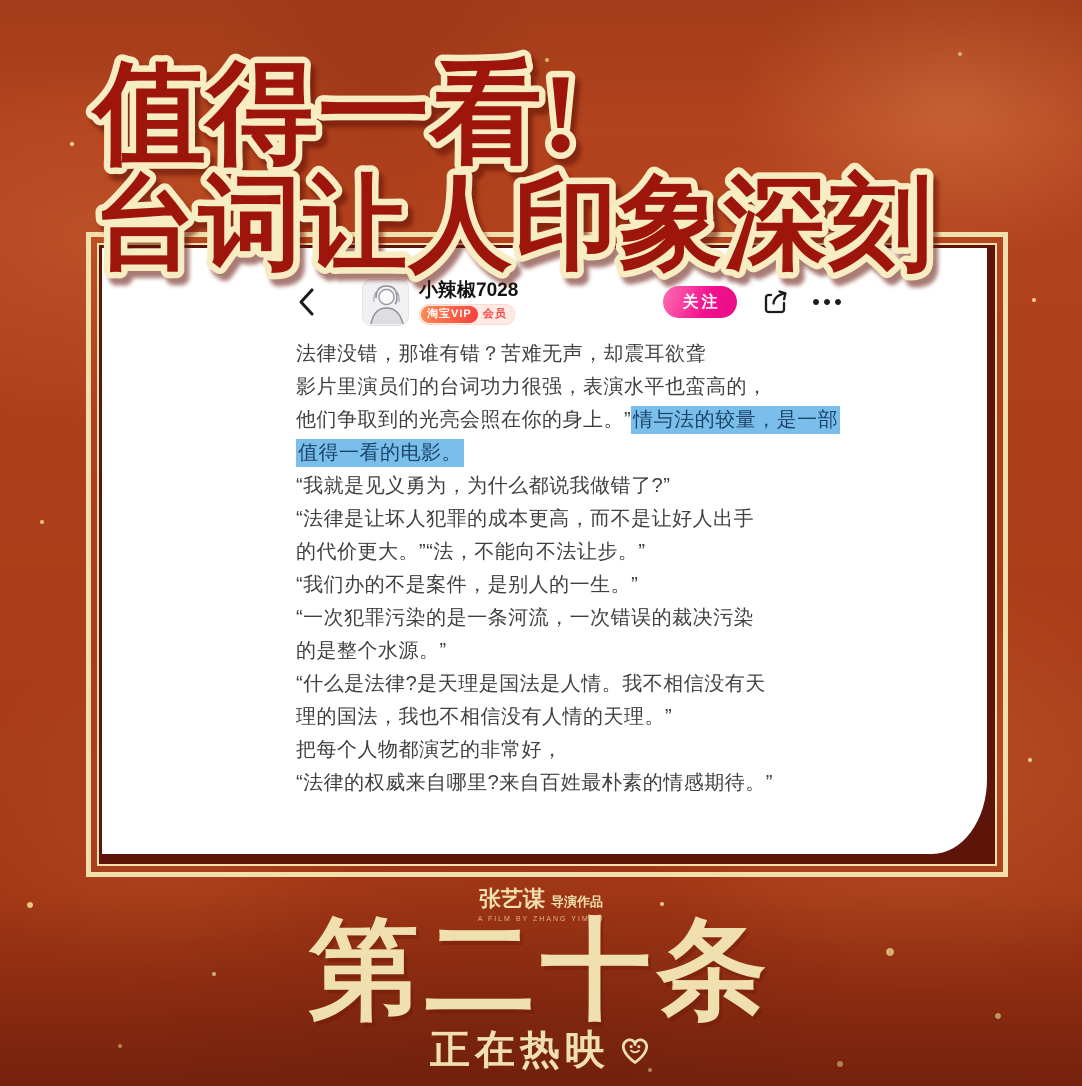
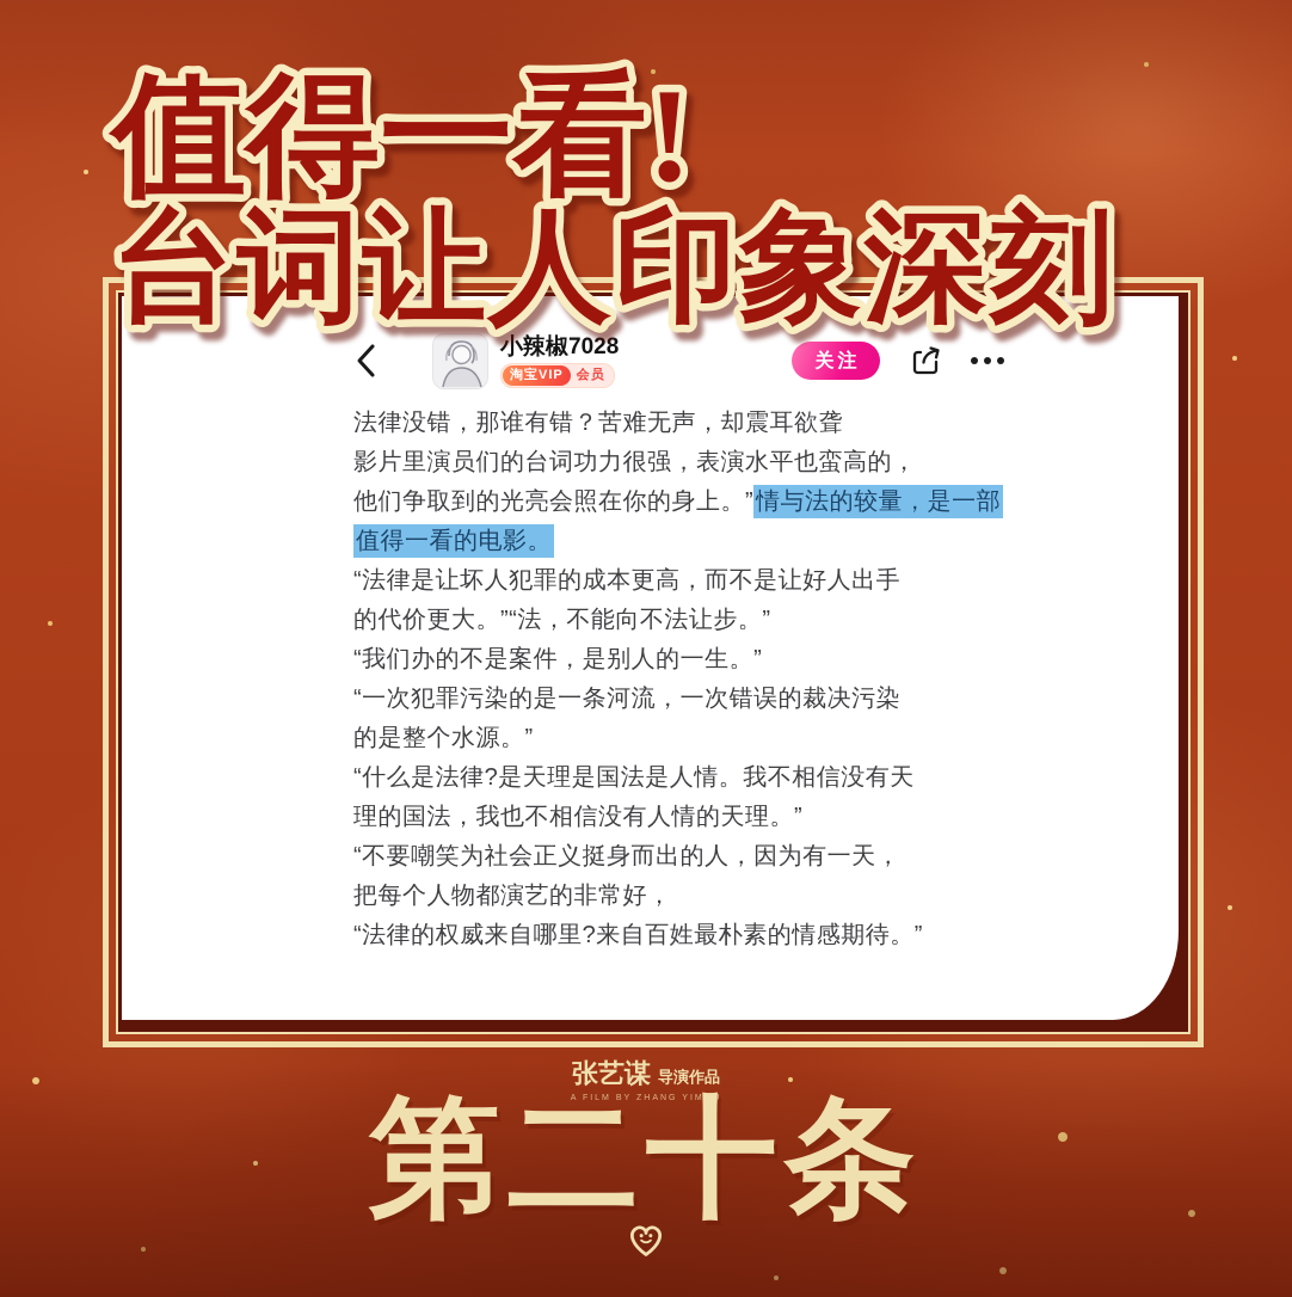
  值得一看!
  台词让人印象深刻
  小辣椒7028
  淘宝VIP
  会员
  关注
  法律没错，那谁有错？苦难无声，却震耳欲聋
  影片里演员们的台词功力很强，表演水平也蛮高的，
  他们争取到的光亮会照在你的身上。”情与法的较量，是一部
  值得一看的电影。
- “我就是见义勇为，为什么都说我做错了?”
  “法律是让坏人犯罪的成本更高，而不是让好人出手
  的代价更大。”“法，不能向不法让步。”
  “我们办的不是案件，是别人的一生。”
  “一次犯罪污染的是一条河流，一次错误的裁决污染
  的是整个水源。”
  “什么是法律?是天理是国法是人情。我不相信没有天
  理的国法，我也不相信没有人情的天理。”
+ “不要嘲笑为社会正义挺身而出的人，因为有一天，
  把每个人物都演艺的非常好，
  “法律的权威来自哪里?来自百姓最朴素的情感期待。”
  张艺谋 导演作品
  第二十条
- 正在热映
